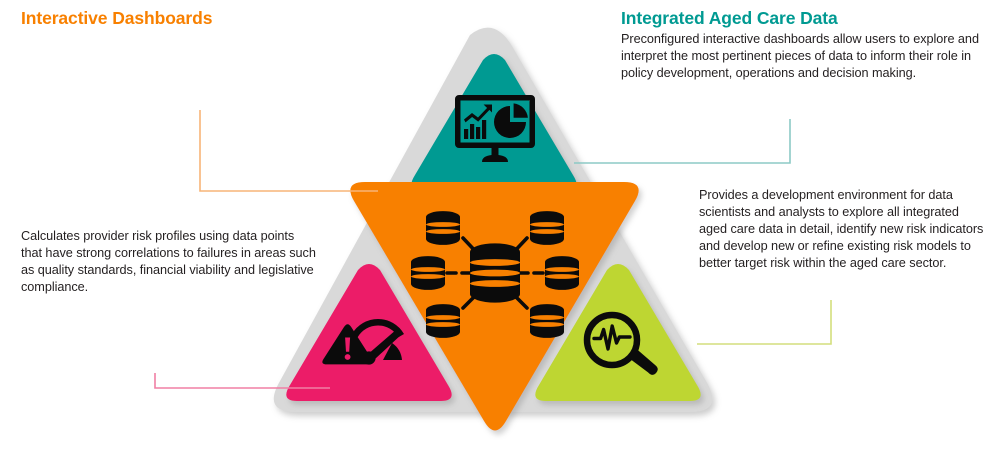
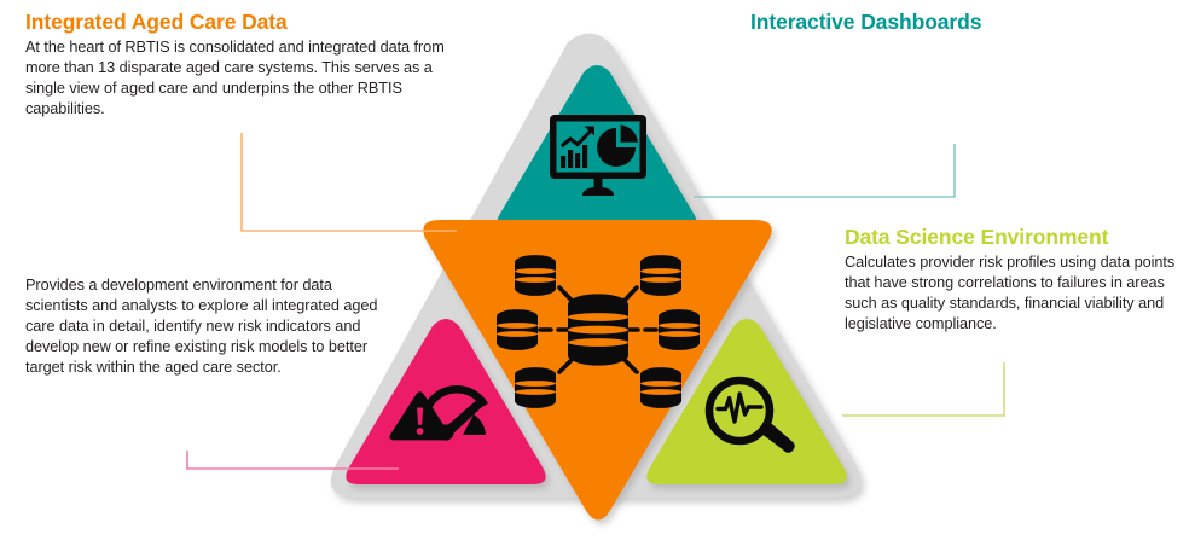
- Interactive Dashboards
+ Integrated Aged Care Data
+ At the heart of RBTIS is consolidated and integrated data from more than 13 disparate aged care systems. This serves as a single view of aged care and underpins the other RBTIS capabilities.
- Integrated Aged Care Data
+ Interactive Dashboards
- Preconfigured interactive dashboards allow users to explore and interpret the most pertinent pieces of data to inform their role in policy development, operations and decision making.
- Calculates provider risk profiles using data points that have strong correlations to failures in areas such as quality standards, financial viability and legislative compliance.
+ Provides a development environment for data scientists and analysts to explore all integrated aged care data in detail, identify new risk indicators and develop new or refine existing risk models to better target risk within the aged care sector.
+ Data Science Environment
- Provides a development environment for data scientists and analysts to explore all integrated aged care data in detail, identify new risk indicators and develop new or refine existing risk models to better target risk within the aged care sector.
+ Calculates provider risk profiles using data points that have strong correlations to failures in areas such as quality standards, financial viability and legislative compliance.
